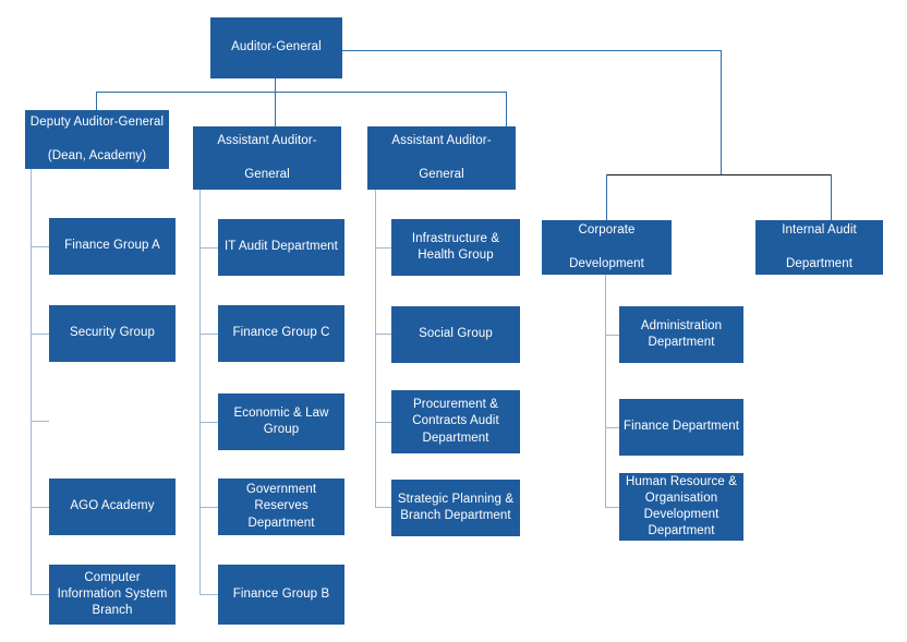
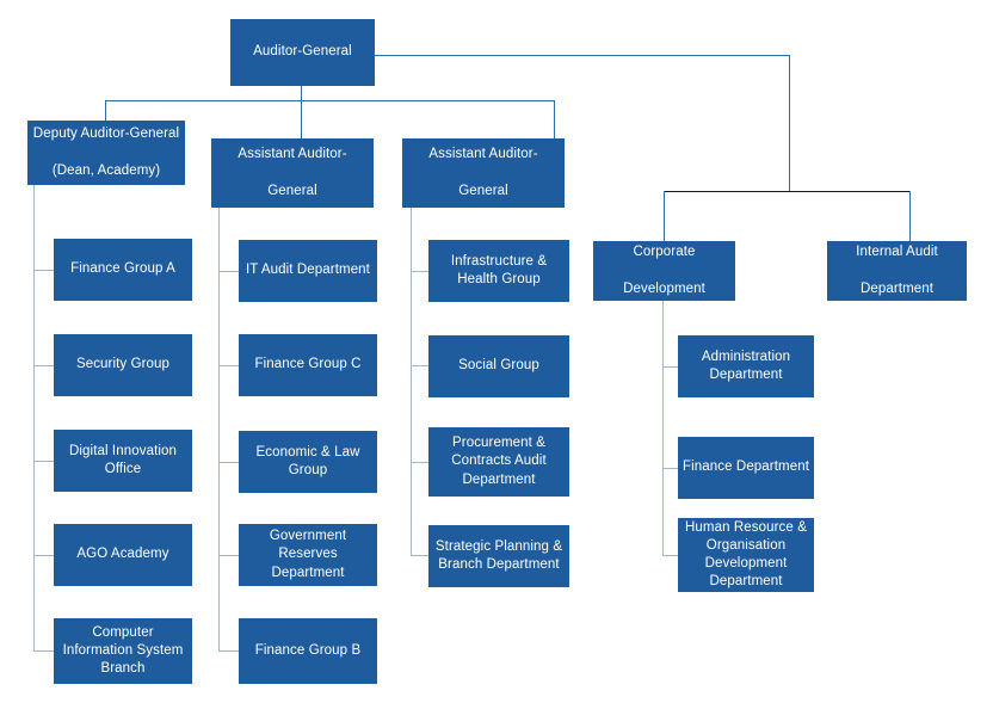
  Auditor-General
  Deputy Auditor-General
  (Dean, Academy)
  Assistant Auditor-
  General
  Assistant Auditor-
  General
  Corporate
  Development
  Internal Audit
  Department
  Finance Group A
  Security Group
+ Digital Innovation Office
  AGO Academy
  Computer Information System Branch
  IT Audit Department
  Finance Group C
  Economic & Law Group
  Government Reserves Department
  Finance Group B
  Infrastructure & Health Group
  Social Group
  Procurement & Contracts Audit Department
  Strategic Planning & Branch Department
  Administration Department
  Finance Department
  Human Resource & Organisation Development Department
